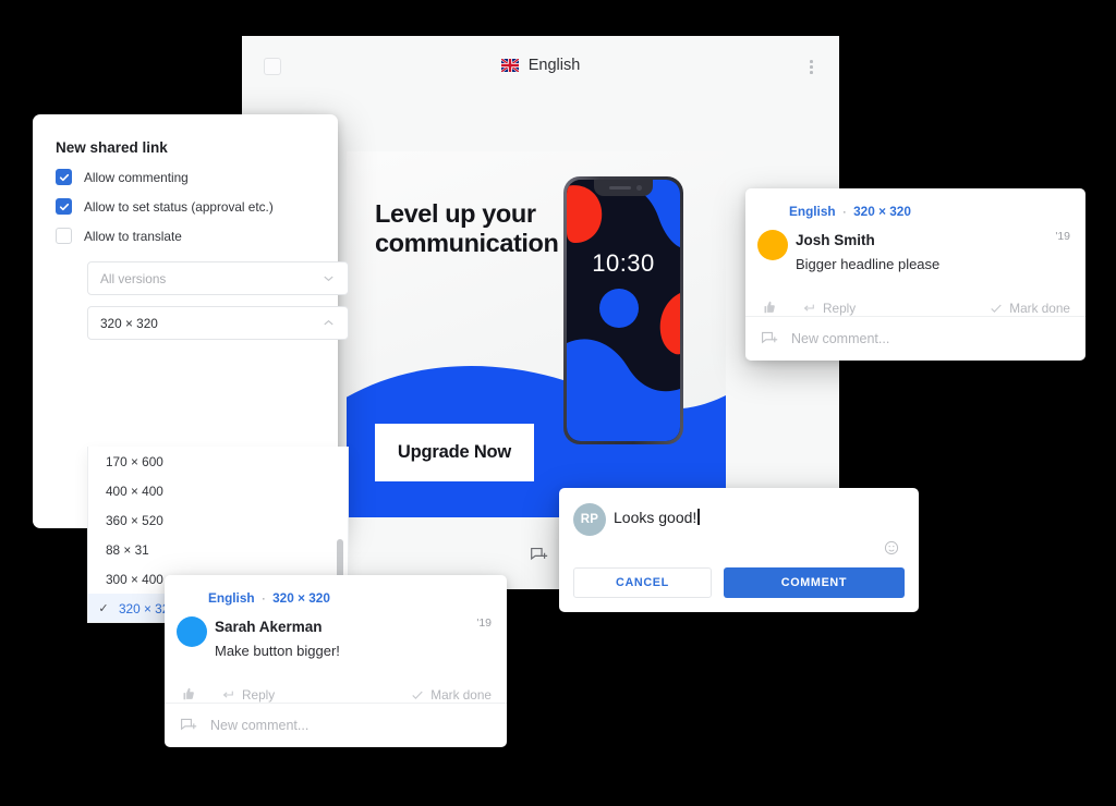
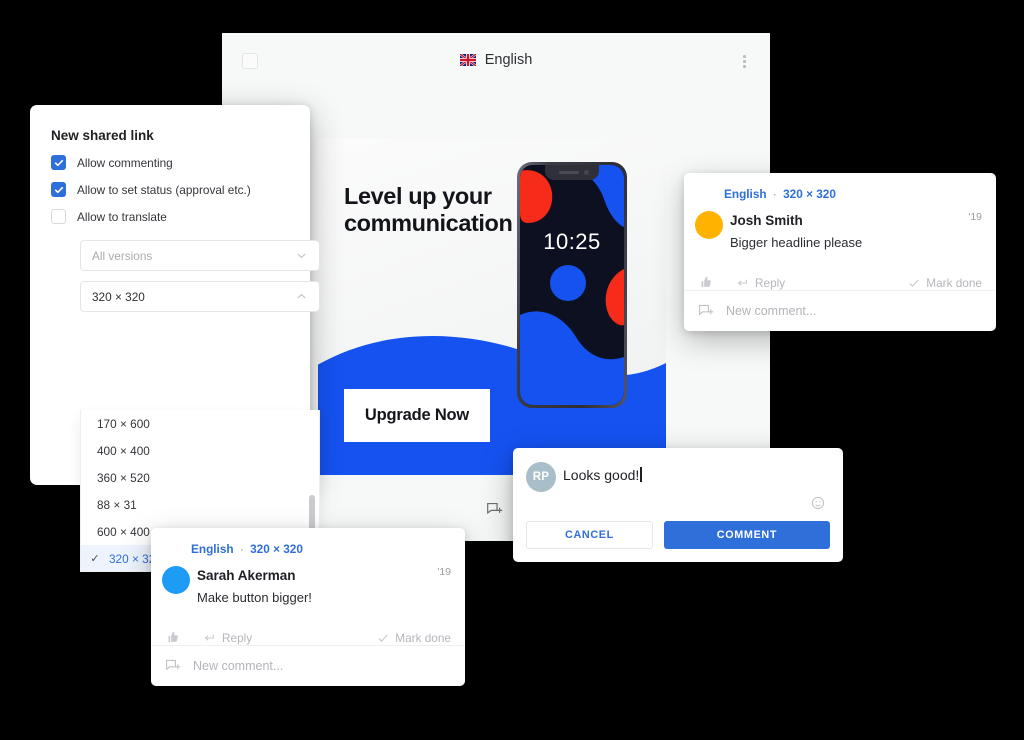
  English
  Level up your communication
  Upgrade Now
- 10:30
+ 10:25
  New shared link
  Allow commenting
  Allow to set status (approval etc.)
  Allow to translate
  All versions
  320 × 320
  170 × 600
  400 × 400
  360 × 520
  88 × 31
- 300 × 400
+ 600 × 400
  ✓
  320 × 3
  English · 320 × 320
  Josh Smith
  '19
  Bigger headline please
  Reply
  Mark done
  New comment...
  English · 320 × 320
  Sarah Akerman
  '19
  Make button bigger!
  Reply
  Mark done
  New comment...
  RP
  Looks good!
  CANCEL
  COMMENT
